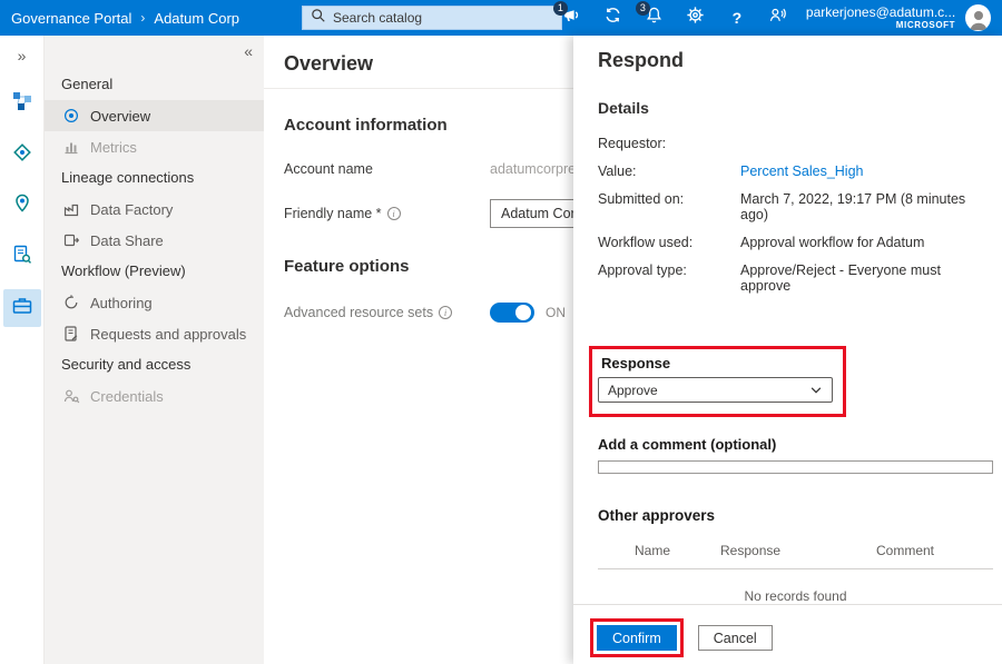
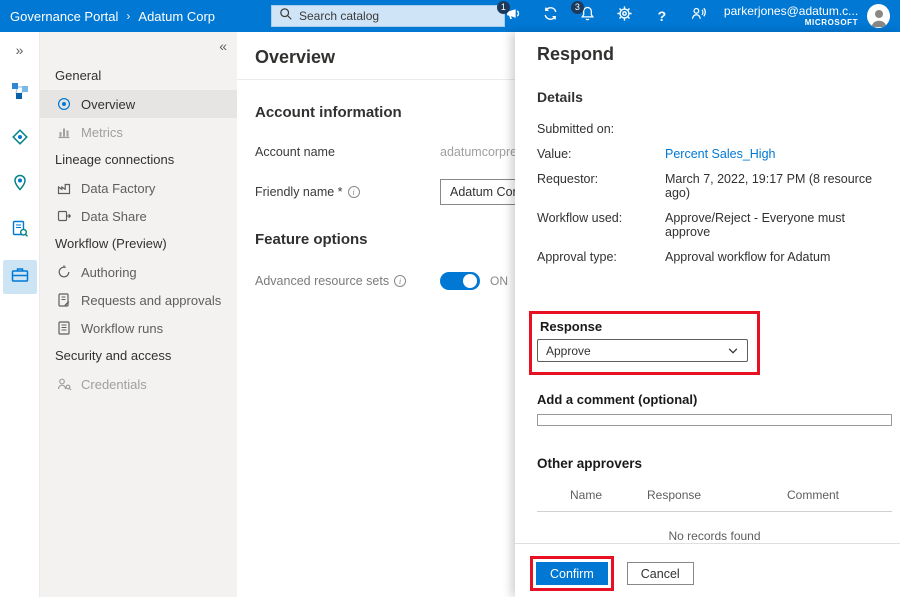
  Governance Portal
  ›
  Adatum Corp
  Search catalog
  1
  3
  ?
  parkerjones@adatum.c...
  MICROSOFT
  »
  «
  General
  Overview
  Metrics
  Lineage connections
  Data Factory
  Data Share
  Workflow (Preview)
  Authoring
  Requests and approvals
+ Workflow runs
  Security and access
  Credentials
  Overview
  Account information
  Account name
  adatumcorpre
  Friendly name *
  Adatum Co
  Feature options
  Advanced resource sets
  ON
  Respond
  Details
- Requestor:
+ Submitted on:
  Value:
  Percent Sales_High
- Submitted on:
+ Requestor:
- March 7, 2022, 19:17 PM (8 minutes ago)
+ March 7, 2022, 19:17 PM (8 resource ago)
  Workflow used:
- Approval workflow for Adatum
+ Approve/Reject - Everyone must approve
  Approval type:
- Approve/Reject - Everyone must approve
+ Approval workflow for Adatum
  Response
  Approve
  Add a comment (optional)
  Other approvers
  Name
  Response
  Comment
  No records found
  Confirm
  Cancel
